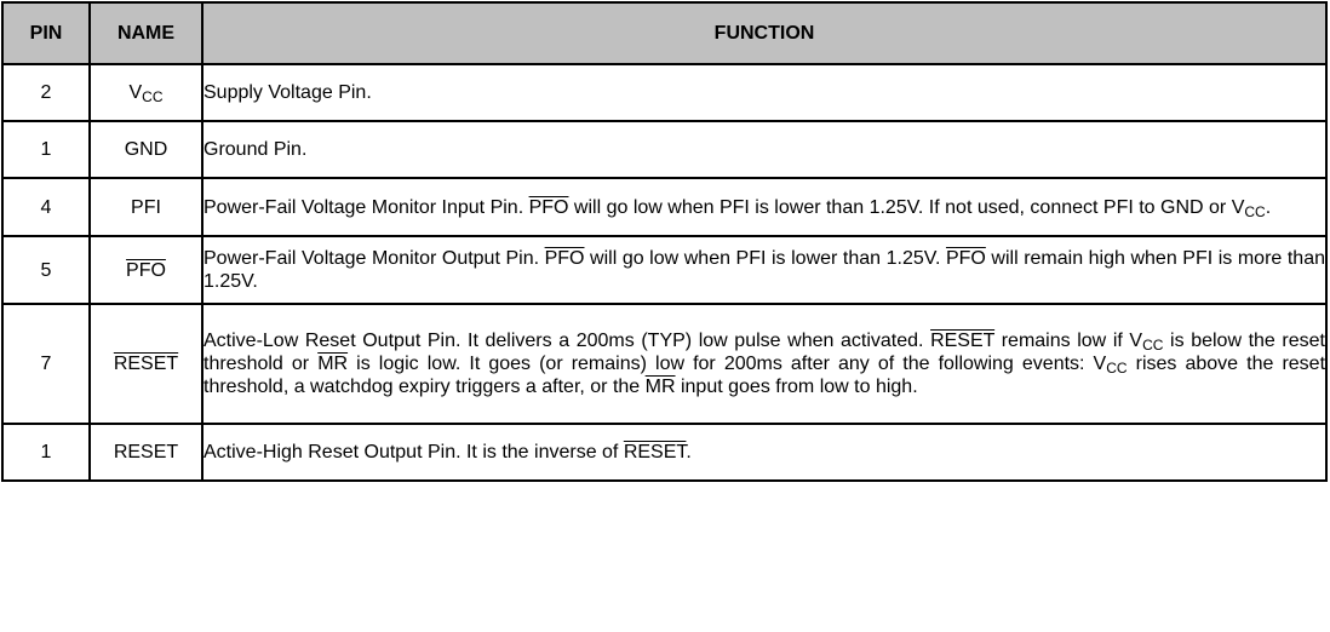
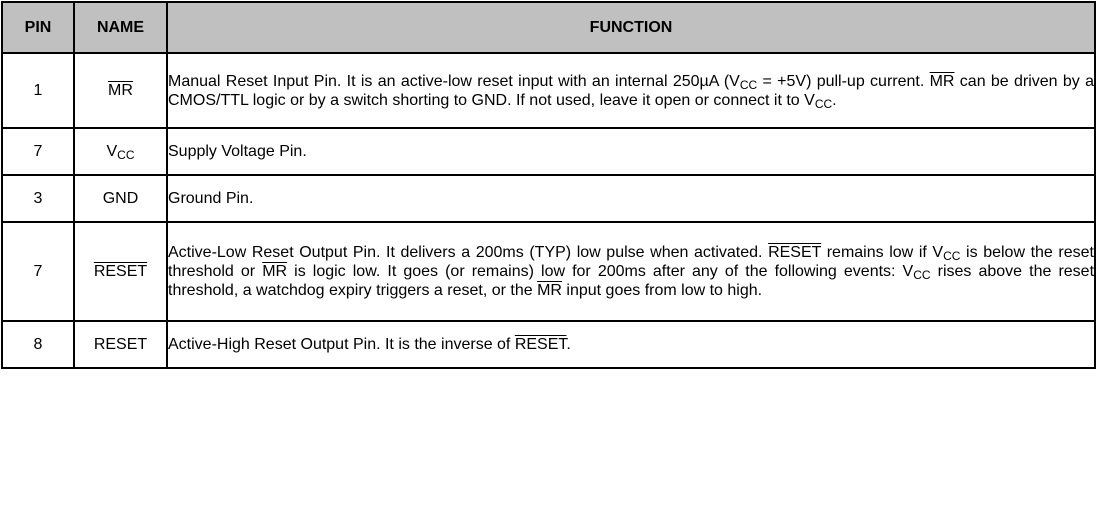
  PIN	NAME	FUNCTION
+ 1	MR	Manual Reset Input Pin. It is an active-low reset input with an internal 250µA (VCC = +5V) pull-up current. MR can be driven by a CMOS/TTL logic or by a switch shorting to GND. If not used, leave it open or connect it to VCC.
- 2	VCC	Supply Voltage Pin.
+ 7	VCC	Supply Voltage Pin.
- 1	GND	Ground Pin.
+ 3	GND	Ground Pin.
- 4	PFI	Power-Fail Voltage Monitor Input Pin. PFO will go low when PFI is lower than 1.25V. If not used, connect PFI to GND or VCC.
- 5	PFO	Power-Fail Voltage Monitor Output Pin. PFO will go low when PFI is lower than 1.25V. PFO will remain high when PFI is more than 1.25V.
- 7	RESET	Active-Low Reset Output Pin. It delivers a 200ms (TYP) low pulse when activated. RESET remains low if VCC is below the reset threshold or MR is logic low. It goes (or remains) low for 200ms after any of the following events: VCC rises above the reset threshold, a watchdog expiry triggers a after, or the MR input goes from low to high.
+ 7	RESET	Active-Low Reset Output Pin. It delivers a 200ms (TYP) low pulse when activated. RESET remains low if VCC is below the reset threshold or MR is logic low. It goes (or remains) low for 200ms after any of the following events: VCC rises above the reset threshold, a watchdog expiry triggers a reset, or the MR input goes from low to high.
- 1	RESET	Active-High Reset Output Pin. It is the inverse of RESET.
+ 8	RESET	Active-High Reset Output Pin. It is the inverse of RESET.
